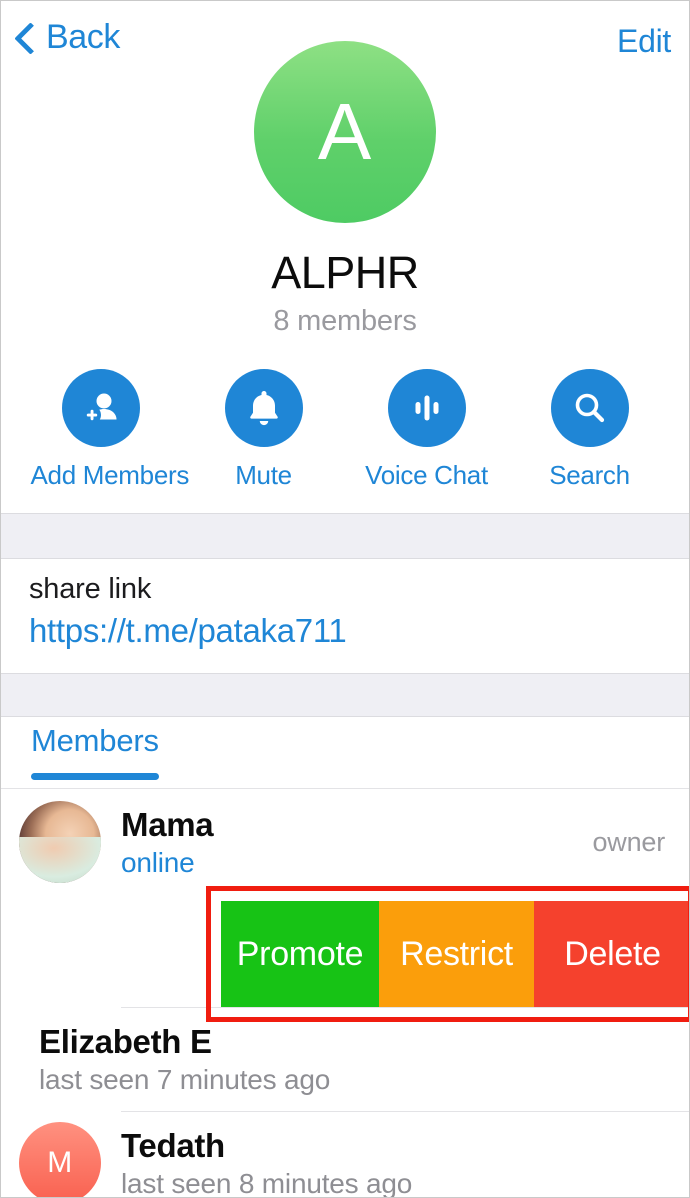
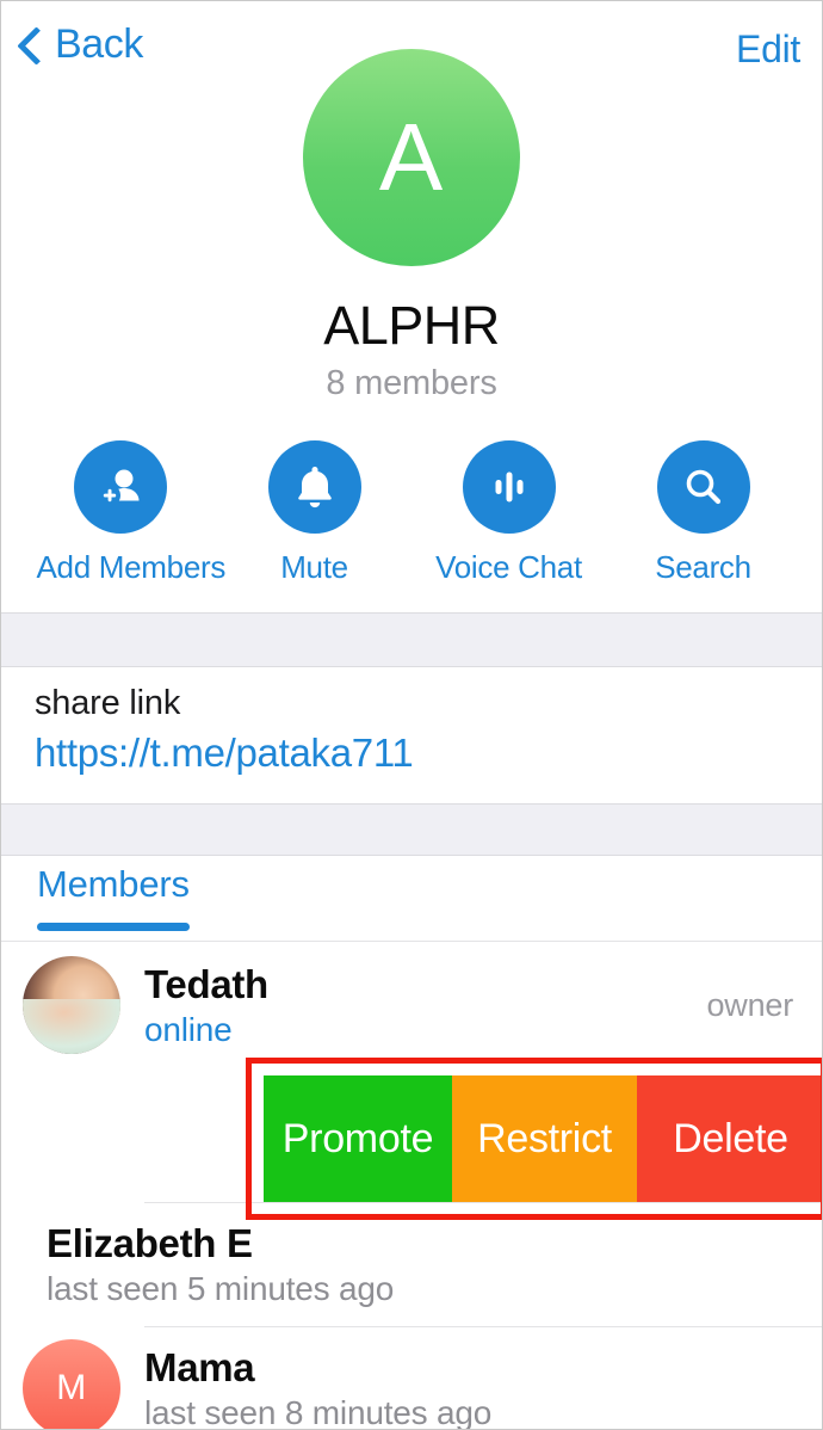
  Back
  Edit
  A
  ALPHR
  8 members
  Add Members
  Mute
  Voice Chat
  Search
  share link
  https://t.me/pataka711
  Members
- Mama
+ Tedath
  online
  owner
  Elizabeth E
- last seen 7 minutes ago
+ last seen 5 minutes ago
  M
- Tedath
+ Mama
  last seen 8 minutes ago
  Promote
  Restrict
  Delete
